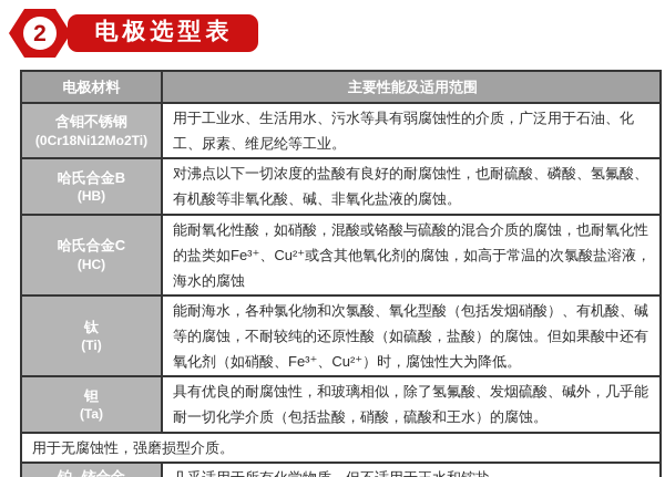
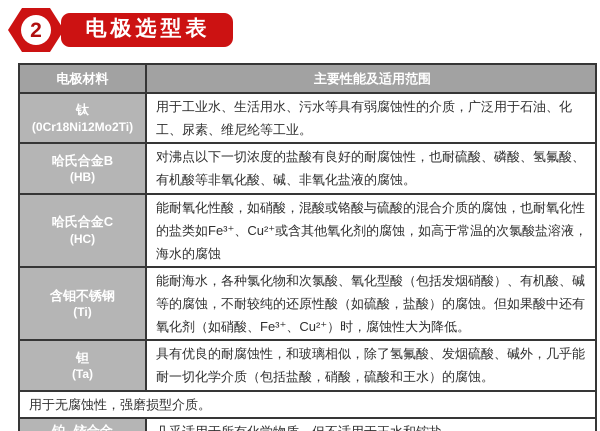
  2
  电极选型表
  电极材料
  主要性能及适用范围
- 含钼不锈钢
+ 钛
  (0Cr18Ni12Mo2Ti)
  用于工业水、生活用水、污水等具有弱腐蚀性的介质，广泛用于石油、化工、尿素、维尼纶等工业。
  哈氏合金B
  (HB)
  对沸点以下一切浓度的盐酸有良好的耐腐蚀性，也耐硫酸、磷酸、氢氟酸、有机酸等非氧化酸、碱、非氧化盐液的腐蚀。
  哈氏合金C
  (HC)
  能耐氧化性酸，如硝酸，混酸或铬酸与硫酸的混合介质的腐蚀，也耐氧化性的盐类如Fe³⁺、Cu²⁺或含其他氧化剂的腐蚀，如高于常温的次氯酸盐溶液，海水的腐蚀
- 钛
+ 含钼不锈钢
  (Ti)
  能耐海水，各种氯化物和次氯酸、氧化型酸（包括发烟硝酸）、有机酸、碱等的腐蚀，不耐较纯的还原性酸（如硫酸，盐酸）的腐蚀。但如果酸中还有氧化剂（如硝酸、Fe³⁺、Cu²⁺）时，腐蚀性大为降低。
  钽
  (Ta)
  具有优良的耐腐蚀性，和玻璃相似，除了氢氟酸、发烟硫酸、碱外，几乎能耐一切化学介质（包括盐酸，硝酸，硫酸和王水）的腐蚀。
  用于无腐蚀性，强磨损型介质。
